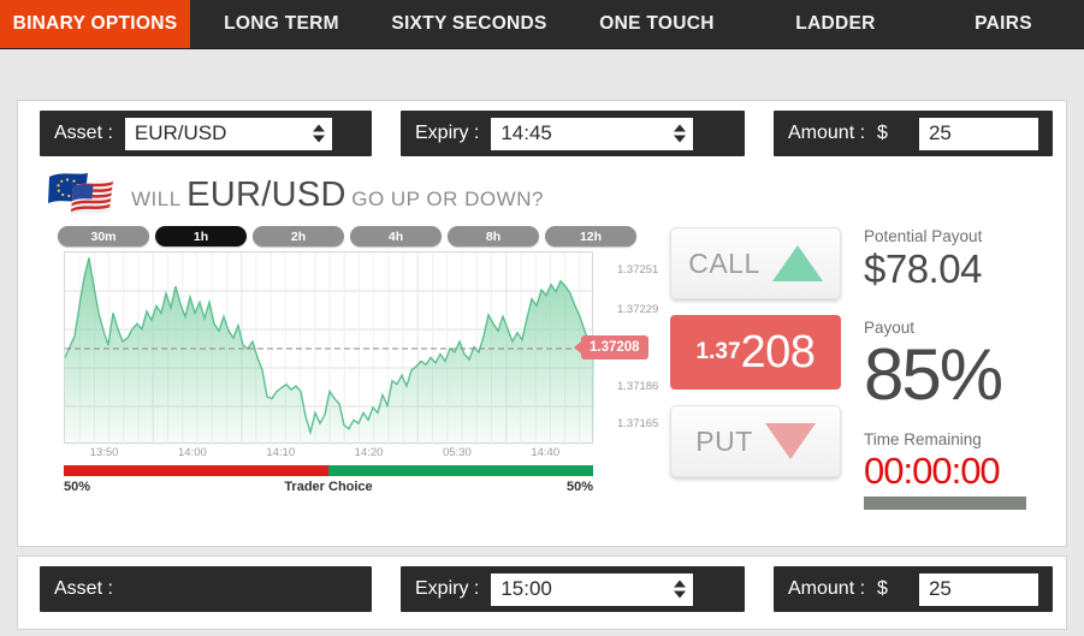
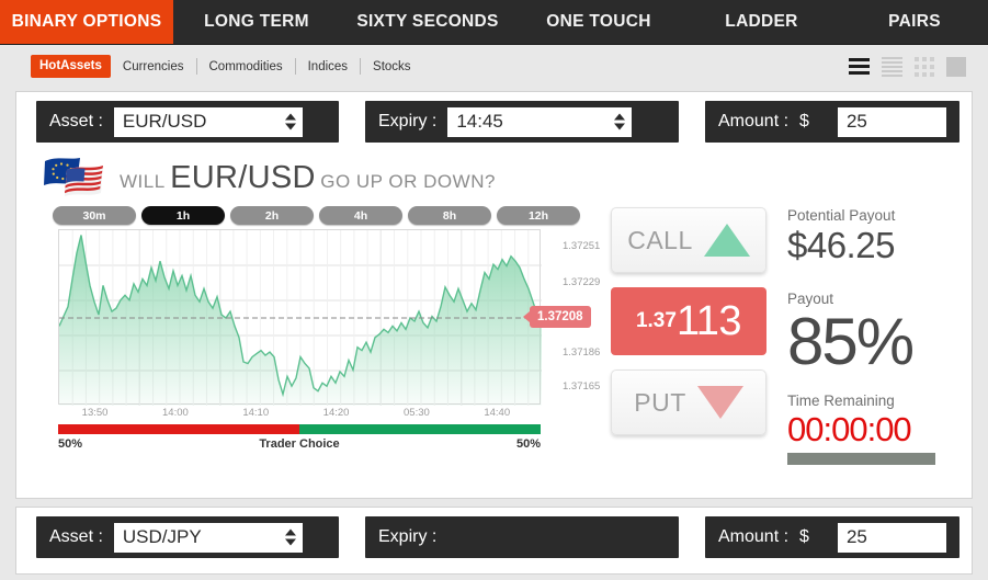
  BINARY OPTIONS
  LONG TERM
  SIXTY SECONDS
  ONE TOUCH
  LADDER
  PAIRS
+ HotAssets
+ Currencies
+ Commodities
+ Indices
+ Stocks
  Asset :
  EUR/USD
  Expiry :
  14:45
  Amount :
  $
  25
  WILL EUR/USD GO UP OR DOWN?
  30m
  1h
  2h
  4h
  8h
  12h
  1.37251
  1.37229
  1.37186
  1.37165
  1.37208
  13:50
  14:00
  14:10
  14:20
  05:30
  14:40
  50%
  Trader Choice
  50%
  CALL
  1.37
- 208
+ 113
  PUT
  Potential Payout
- $78.04
+ $46.25
  Payout
  85%
  Time Remaining
  00:00:00
  Asset :
+ USD/JPY
  Expiry :
- 15:00
  Amount :
  $
  25
